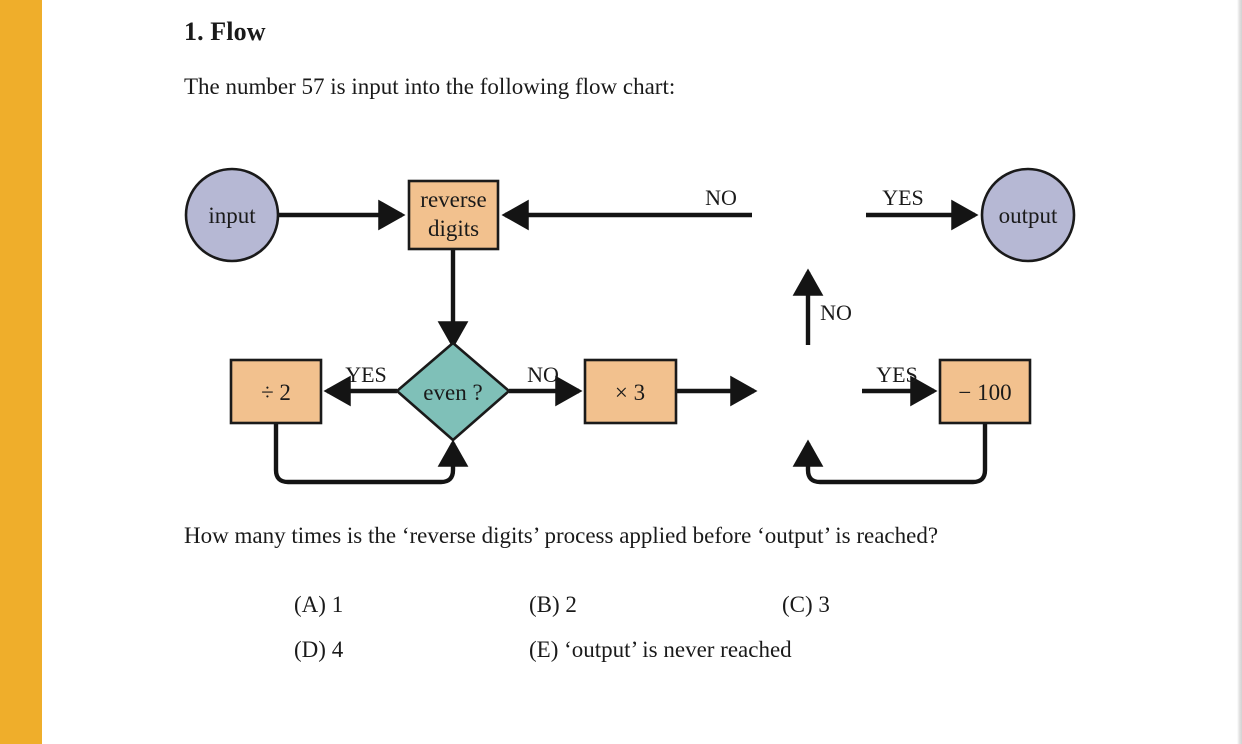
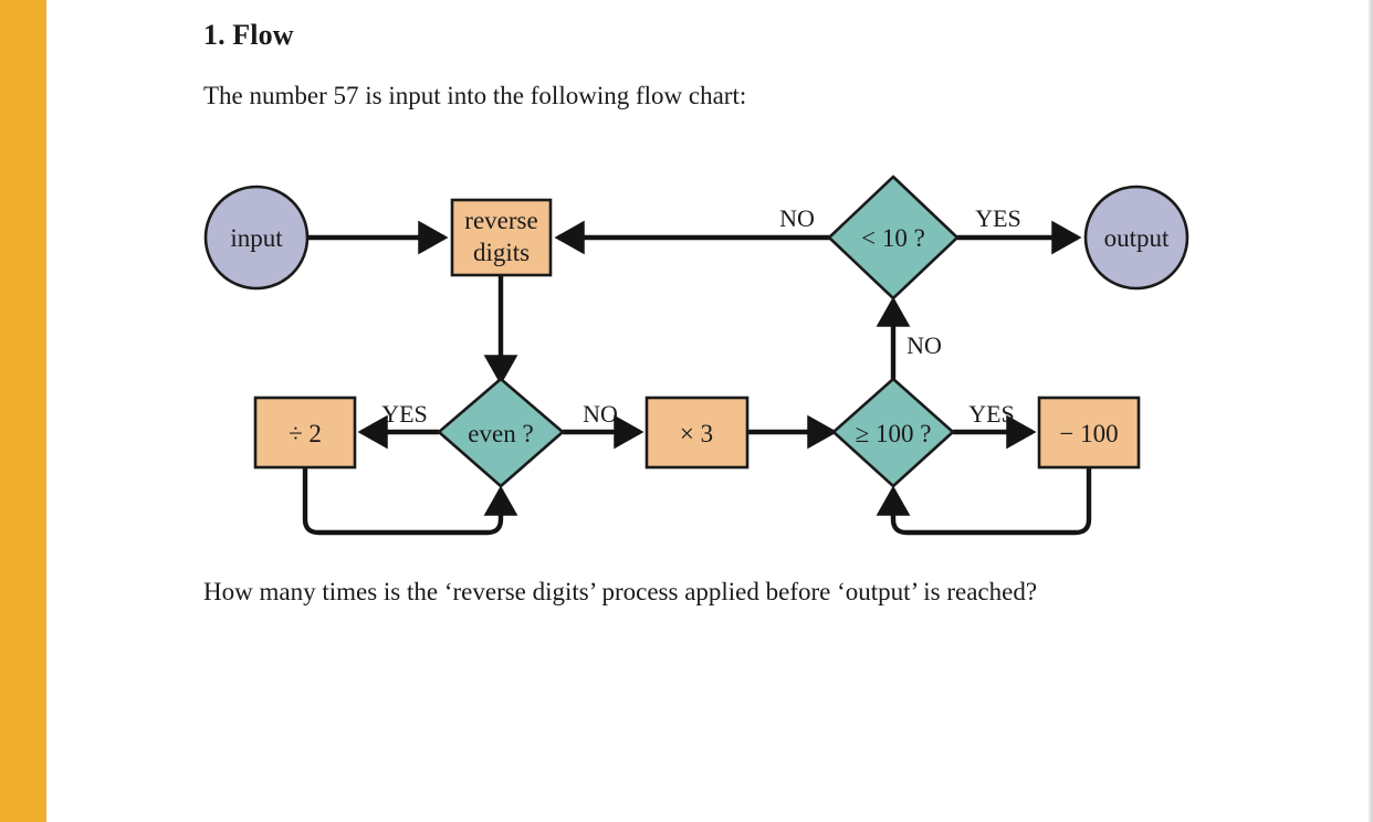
  1. Flow
  The number 57 is input into the following flow chart:
  input
  reverse
  digits
+ < 10 ?
  output
  ÷ 2
  even ?
  × 3
+ ≥ 100 ?
  − 100
  NO
  YES
  NO
  YES
  NO
  YES
  How many times is the ‘reverse digits’ process applied before ‘output’ is reached?
- (A) 1
- (B) 2
- (C) 3
- (D) 4
- (E) ‘output’ is never reached
